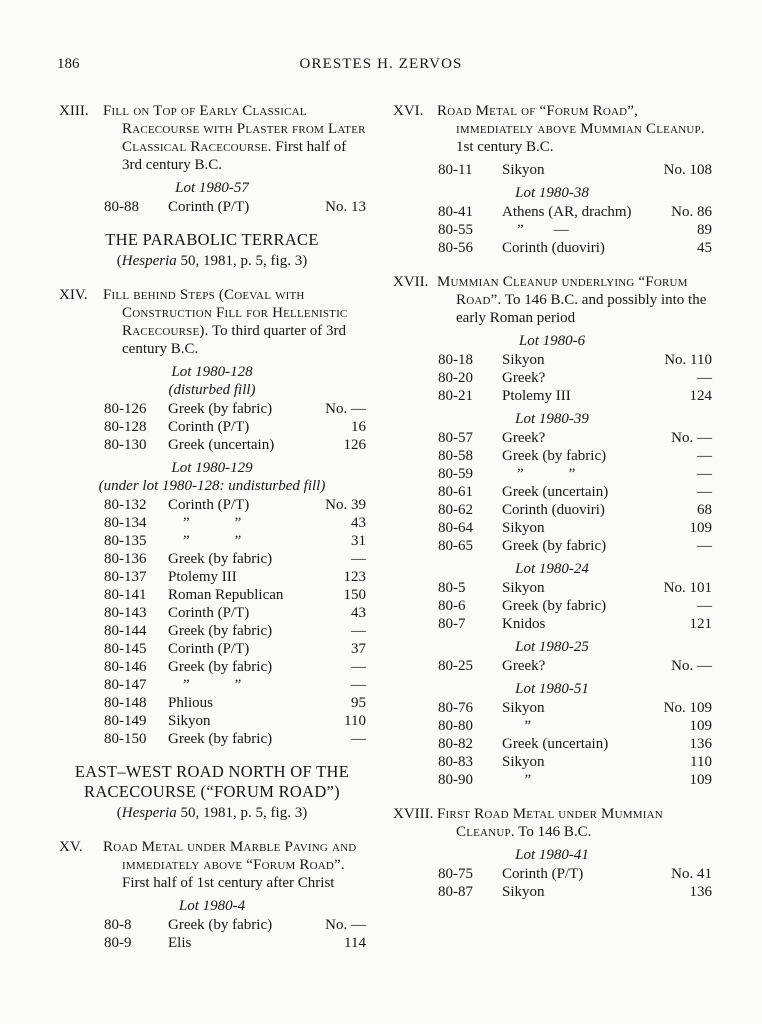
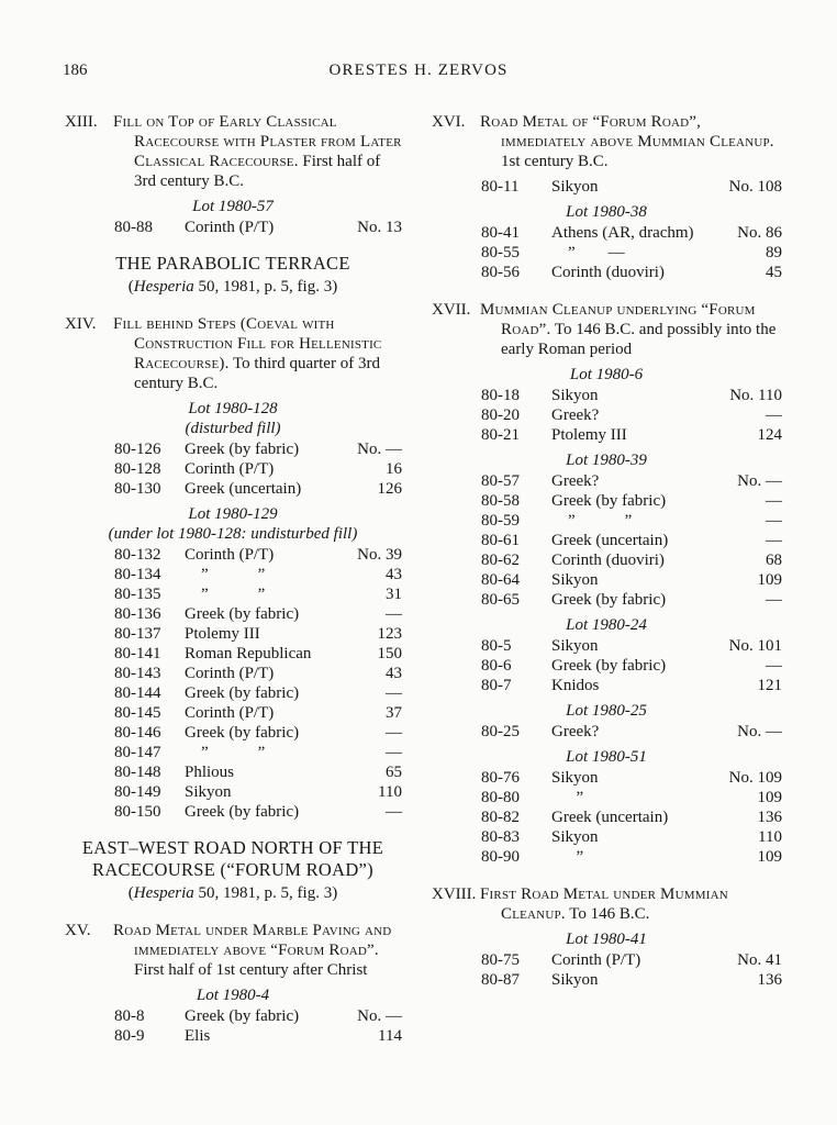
  186
  ORESTES H. ZERVOS
  XIII.
  Fill on Top of Early Classical Racecourse with Plaster from Later Classical Racecourse. First half of 3rd century B.C.
  Lot 1980-57
  80-88
  Corinth (P/T)
  No. 13
  THE PARABOLIC TERRACE
  (Hesperia 50, 1981, p. 5, fig. 3)
  XIV.
  Fill behind Steps (Coeval with Construction Fill for Hellenistic Racecourse). To third quarter of 3rd century B.C.
  Lot 1980-128
  (disturbed fill)
  80-126
  Greek (by fabric)
  No. —
  80-128
  Corinth (P/T)
  16
  80-130
  Greek (uncertain)
  126
  Lot 1980-129
  (under lot 1980-128: undisturbed fill)
  80-132
  Corinth (P/T)
  No. 39
  80-134
  ” ”
  43
  80-135
  ” ”
  31
  80-136
  Greek (by fabric)
  —
  80-137
  Ptolemy III
  123
  80-141
  Roman Republican
  150
  80-143
  Corinth (P/T)
  43
  80-144
  Greek (by fabric)
  —
  80-145
  Corinth (P/T)
  37
  80-146
  Greek (by fabric)
  —
  80-147
  ” ”
  —
  80-148
  Phlious
- 95
+ 65
  80-149
  Sikyon
  110
  80-150
  Greek (by fabric)
  —
  EAST–WEST ROAD NORTH OF THE RACECOURSE (“FORUM ROAD”)
  (Hesperia 50, 1981, p. 5, fig. 3)
  XV.
  Road Metal under Marble Paving and immediately above “Forum Road”. First half of 1st century after Christ
  Lot 1980-4
  80-8
  Greek (by fabric)
  No. —
  80-9
  Elis
  114
  XVI.
  Road Metal of “Forum Road”, immediately above Mummian Cleanup. 1st century B.C.
  80-11
  Sikyon
  No. 108
  Lot 1980-38
  80-41
  Athens (AR, drachm)
  No. 86
  80-55
  ” —
  89
  80-56
  Corinth (duoviri)
  45
  XVII.
  Mummian Cleanup underlying “Forum Road”. To 146 B.C. and possibly into the early Roman period
  Lot 1980-6
  80-18
  Sikyon
  No. 110
  80-20
  Greek?
  —
  80-21
  Ptolemy III
  124
  Lot 1980-39
  80-57
  Greek?
  No. —
  80-58
  Greek (by fabric)
  —
  80-59
  ” ”
  —
  80-61
  Greek (uncertain)
  —
  80-62
  Corinth (duoviri)
  68
  80-64
  Sikyon
  109
  80-65
  Greek (by fabric)
  —
  Lot 1980-24
  80-5
  Sikyon
  No. 101
  80-6
  Greek (by fabric)
  —
  80-7
  Knidos
  121
  Lot 1980-25
  80-25
  Greek?
  No. —
  Lot 1980-51
  80-76
  Sikyon
  No. 109
  80-80
  ”
  109
  80-82
  Greek (uncertain)
  136
  80-83
  Sikyon
  110
  80-90
  ”
  109
  XVIII.
  First Road Metal under Mummian Cleanup. To 146 B.C.
  Lot 1980-41
  80-75
  Corinth (P/T)
  No. 41
  80-87
  Sikyon
  136
